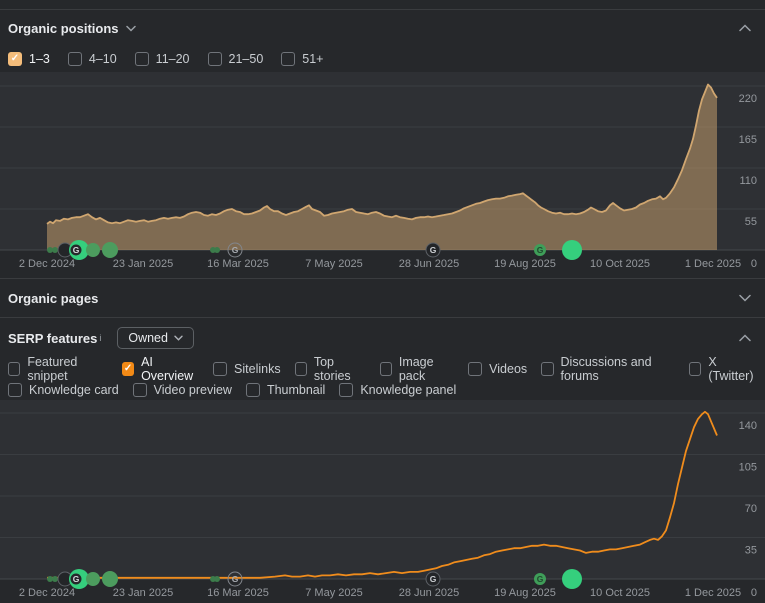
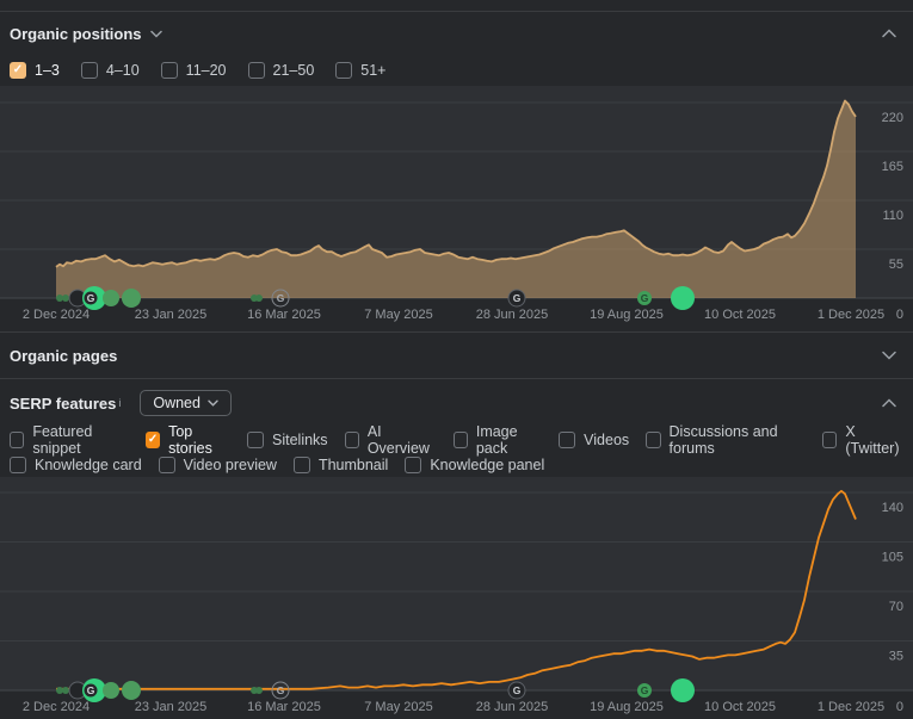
  Organic positions
  ✓
  1–3
  4–10
  11–20
  21–50
  51+
  G
  G
  G
  G
  220
  165
  110
  55
  0
  2 Dec 2024
  23 Jan 2025
  16 Mar 2025
  7 May 2025
  28 Jun 2025
  19 Aug 2025
  10 Oct 2025
  1 Dec 2025
  Organic pages
  SERP features
  i
  Owned
  Featured snippet
  ✓
- AI Overview
+ Top stories
  Sitelinks
- Top stories
+ AI Overview
  Image pack
  Videos
  Discussions and forums
  X (Twitter)
  Knowledge card
  Video preview
  Thumbnail
  Knowledge panel
  G
  G
  G
  G
  140
  105
  70
  35
  0
  2 Dec 2024
  23 Jan 2025
  16 Mar 2025
  7 May 2025
  28 Jun 2025
  19 Aug 2025
  10 Oct 2025
  1 Dec 2025
